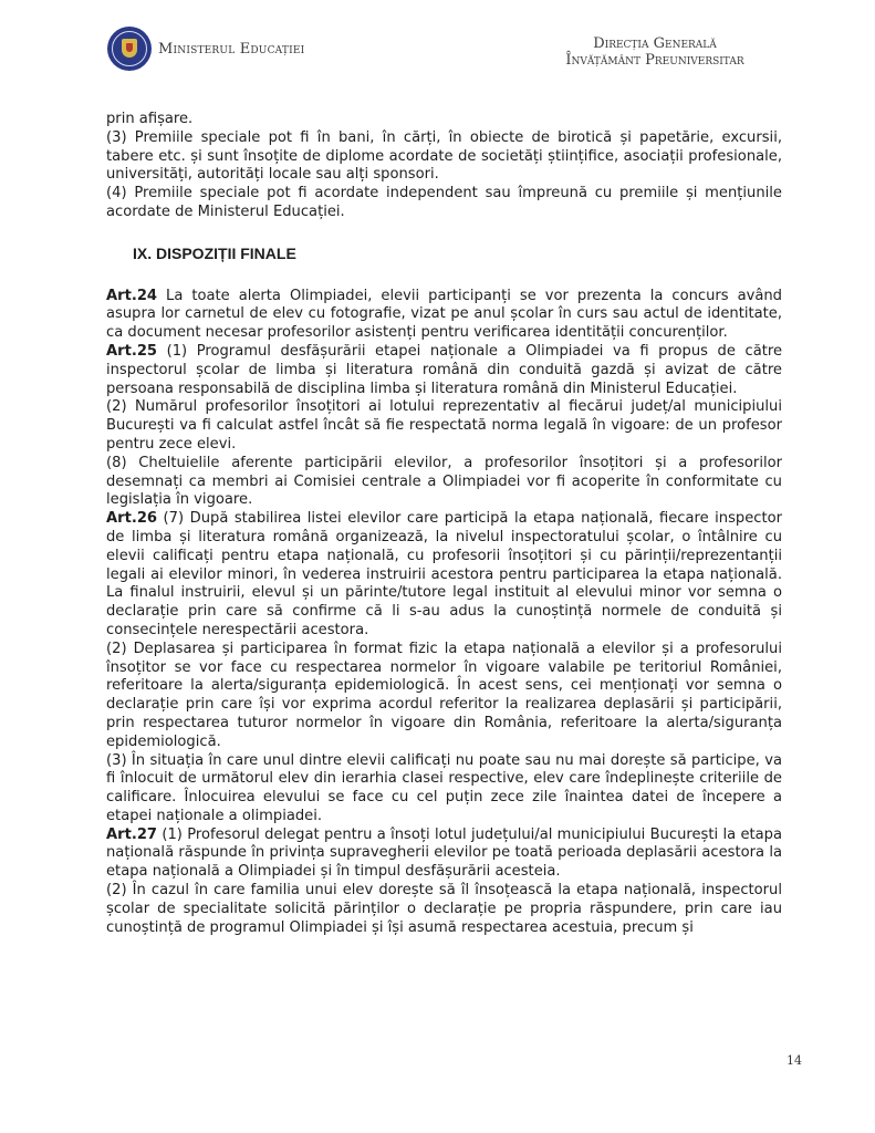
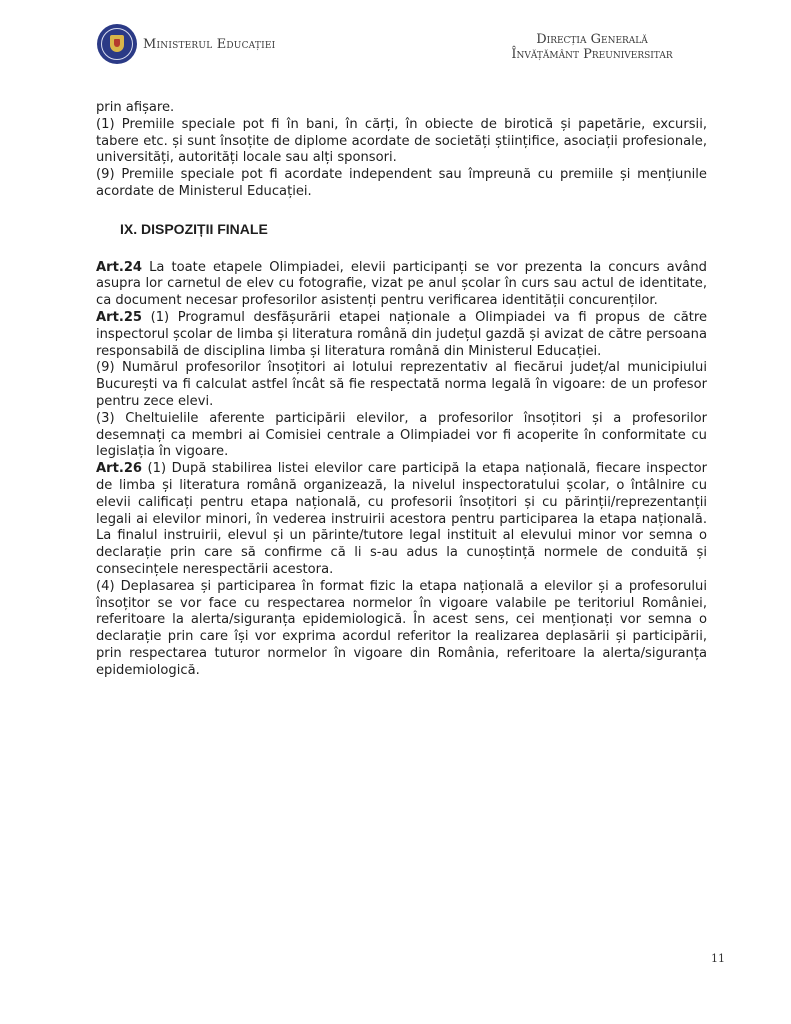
  Ministerul Educației
  Direcția Generală
  Învățământ Preuniversitar
  prin afișare.
- (3) Premiile speciale pot fi în bani, în cărți, în obiecte de birotică și papetărie, excursii, tabere etc. și sunt însoțite de diplome acordate de societăți științifice, asociații profesionale, universități, autorități locale sau alți sponsori.
+ (1) Premiile speciale pot fi în bani, în cărți, în obiecte de birotică și papetărie, excursii, tabere etc. și sunt însoțite de diplome acordate de societăți științifice, asociații profesionale, universități, autorități locale sau alți sponsori.
- (4) Premiile speciale pot fi acordate independent sau împreună cu premiile și mențiunile acordate de Ministerul Educației.
+ (9) Premiile speciale pot fi acordate independent sau împreună cu premiile și mențiunile acordate de Ministerul Educației.
  IX. DISPOZIȚII FINALE
- Art.24 La toate alerta Olimpiadei, elevii participanți se vor prezenta la concurs având asupra lor carnetul de elev cu fotografie, vizat pe anul școlar în curs sau actul de identitate, ca document necesar profesorilor asistenți pentru verificarea identității concurenților.
+ Art.24 La toate etapele Olimpiadei, elevii participanți se vor prezenta la concurs având asupra lor carnetul de elev cu fotografie, vizat pe anul școlar în curs sau actul de identitate, ca document necesar profesorilor asistenți pentru verificarea identității concurenților.
- Art.25 (1) Programul desfășurării etapei naționale a Olimpiadei va fi propus de către inspectorul școlar de limba și literatura română din conduită gazdă și avizat de către persoana responsabilă de disciplina limba și literatura română din Ministerul Educației.
+ Art.25 (1) Programul desfășurării etapei naționale a Olimpiadei va fi propus de către inspectorul școlar de limba și literatura română din județul gazdă și avizat de către persoana responsabilă de disciplina limba și literatura română din Ministerul Educației.
- (2) Numărul profesorilor însoțitori ai lotului reprezentativ al fiecărui județ/al municipiului București va fi calculat astfel încât să fie respectată norma legală în vigoare: de un profesor pentru zece elevi.
+ (9) Numărul profesorilor însoțitori ai lotului reprezentativ al fiecărui județ/al municipiului București va fi calculat astfel încât să fie respectată norma legală în vigoare: de un profesor pentru zece elevi.
- (8) Cheltuielile aferente participării elevilor, a profesorilor însoțitori și a profesorilor desemnați ca membri ai Comisiei centrale a Olimpiadei vor fi acoperite în conformitate cu legislația în vigoare.
+ (3) Cheltuielile aferente participării elevilor, a profesorilor însoțitori și a profesorilor desemnați ca membri ai Comisiei centrale a Olimpiadei vor fi acoperite în conformitate cu legislația în vigoare.
- Art.26 (7) După stabilirea listei elevilor care participă la etapa națională, fiecare inspector de limba și literatura română organizează, la nivelul inspectoratului școlar, o întâlnire cu elevii calificați pentru etapa națională, cu profesorii însoțitori și cu părinții/reprezentanții legali ai elevilor minori, în vederea instruirii acestora pentru participarea la etapa națională. La finalul instruirii, elevul și un părinte/tutore legal instituit al elevului minor vor semna o declarație prin care să confirme că li s-au adus la cunoștință normele de conduită și consecințele nerespectării acestora.
+ Art.26 (1) După stabilirea listei elevilor care participă la etapa națională, fiecare inspector de limba și literatura română organizează, la nivelul inspectoratului școlar, o întâlnire cu elevii calificați pentru etapa națională, cu profesorii însoțitori și cu părinții/reprezentanții legali ai elevilor minori, în vederea instruirii acestora pentru participarea la etapa națională. La finalul instruirii, elevul și un părinte/tutore legal instituit al elevului minor vor semna o declarație prin care să confirme că li s-au adus la cunoștință normele de conduită și consecințele nerespectării acestora.
- (2) Deplasarea și participarea în format fizic la etapa națională a elevilor și a profesorului însoțitor se vor face cu respectarea normelor în vigoare valabile pe teritoriul României, referitoare la alerta/siguranța epidemiologică. În acest sens, cei menționați vor semna o declarație prin care își vor exprima acordul referitor la realizarea deplasării și participării, prin respectarea tuturor normelor în vigoare din România, referitoare la alerta/siguranța epidemiologică.
+ (4) Deplasarea și participarea în format fizic la etapa națională a elevilor și a profesorului însoțitor se vor face cu respectarea normelor în vigoare valabile pe teritoriul României, referitoare la alerta/siguranța epidemiologică. În acest sens, cei menționați vor semna o declarație prin care își vor exprima acordul referitor la realizarea deplasării și participării, prin respectarea tuturor normelor în vigoare din România, referitoare la alerta/siguranța epidemiologică.
- (3) În situația în care unul dintre elevii calificați nu poate sau nu mai dorește să participe, va fi înlocuit de următorul elev din ierarhia clasei respective, elev care îndeplinește criteriile de calificare. Înlocuirea elevului se face cu cel puțin zece zile înaintea datei de începere a etapei naționale a olimpiadei.
- Art.27 (1) Profesorul delegat pentru a însoți lotul județului/al municipiului București la etapa națională răspunde în privința supravegherii elevilor pe toată perioada deplasării acestora la etapa națională a Olimpiadei și în timpul desfășurării acesteia.
- (2) În cazul în care familia unui elev dorește să îl însoțească la etapa națională, inspectorul școlar de specialitate solicită părinților o declarație pe propria răspundere, prin care iau cunoștință de programul Olimpiadei și își asumă respectarea acestuia, precum și
- 14
+ 11
